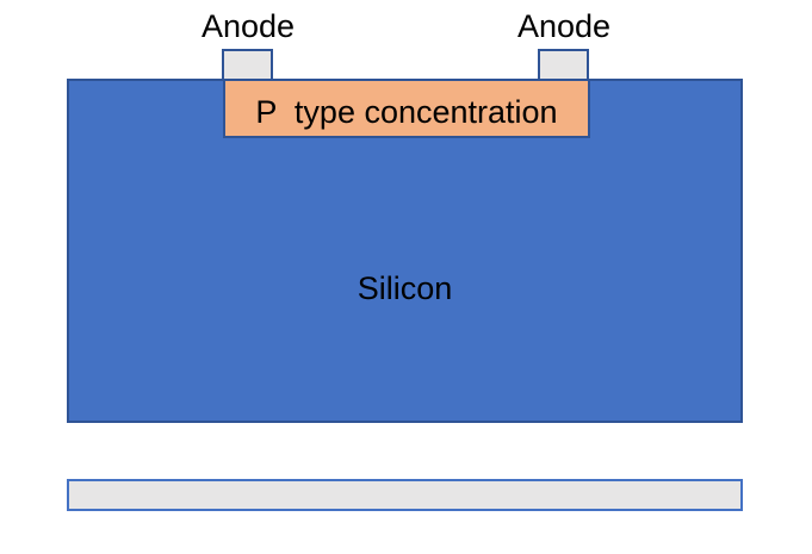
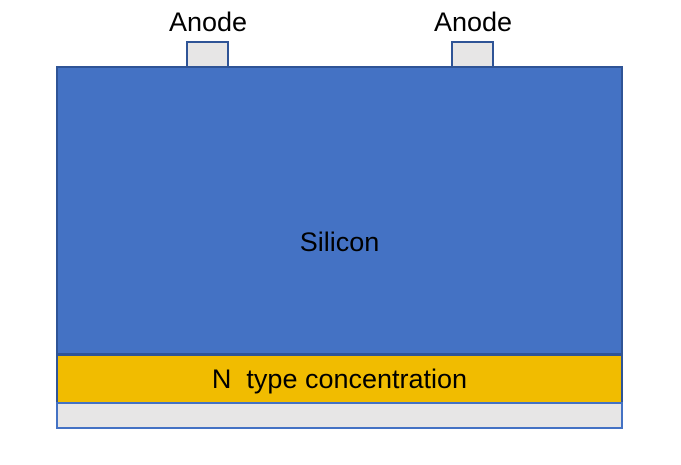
  Anode
  Anode
- P type concentration
  Silicon
+ N type concentration
